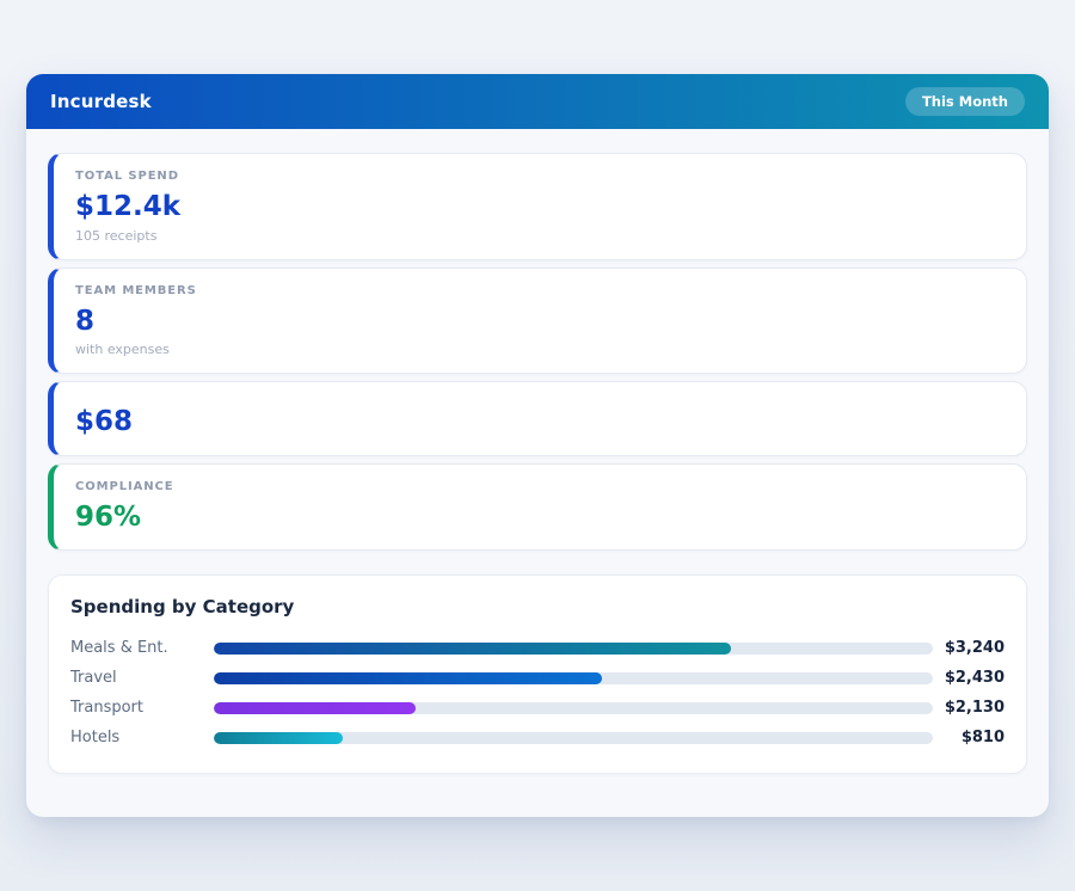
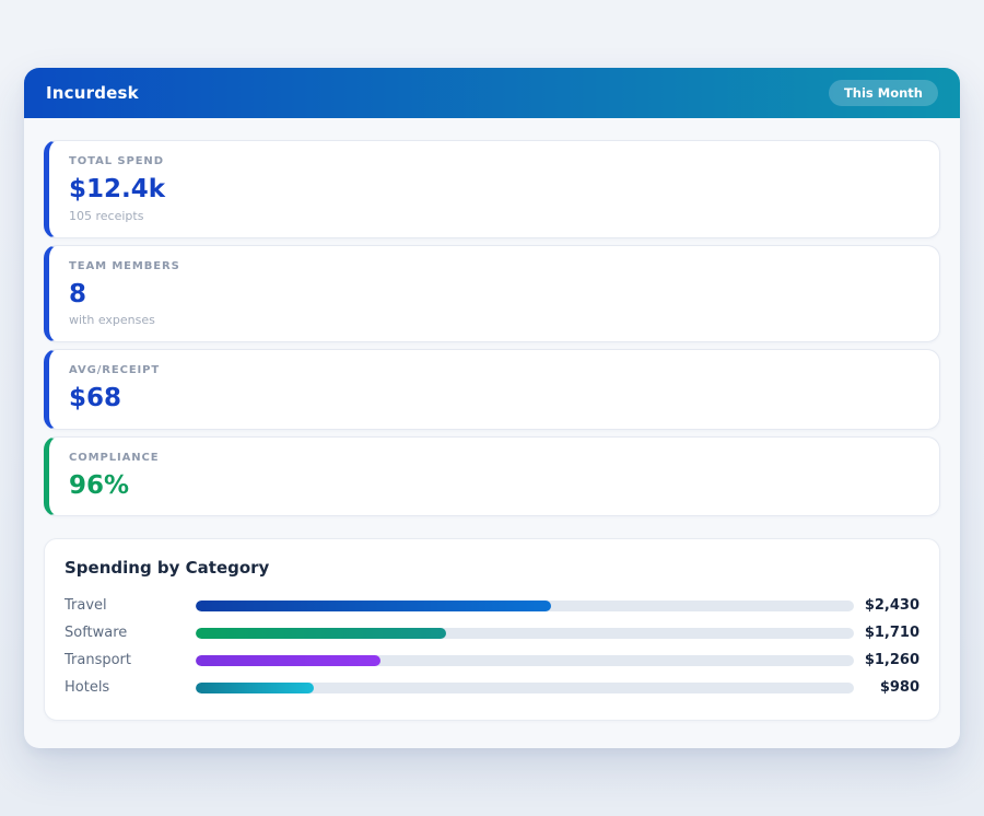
  Incurdesk
  This Month
  TOTAL SPEND
  $12.4k
  105 receipts
  TEAM MEMBERS
  8
  with expenses
+ AVG/RECEIPT
  $68
  COMPLIANCE
  96%
  Spending by Category
- Meals & Ent.
- $3,240
  Travel
  $2,430
+ Software
+ $1,710
  Transport
- $2,130
+ $1,260
  Hotels
- $810
+ $980
